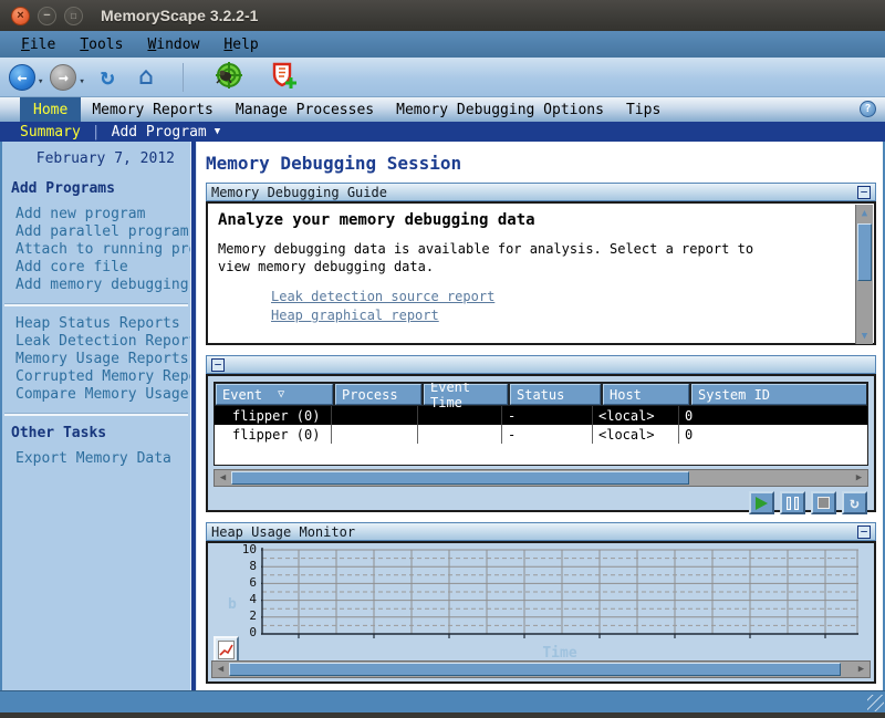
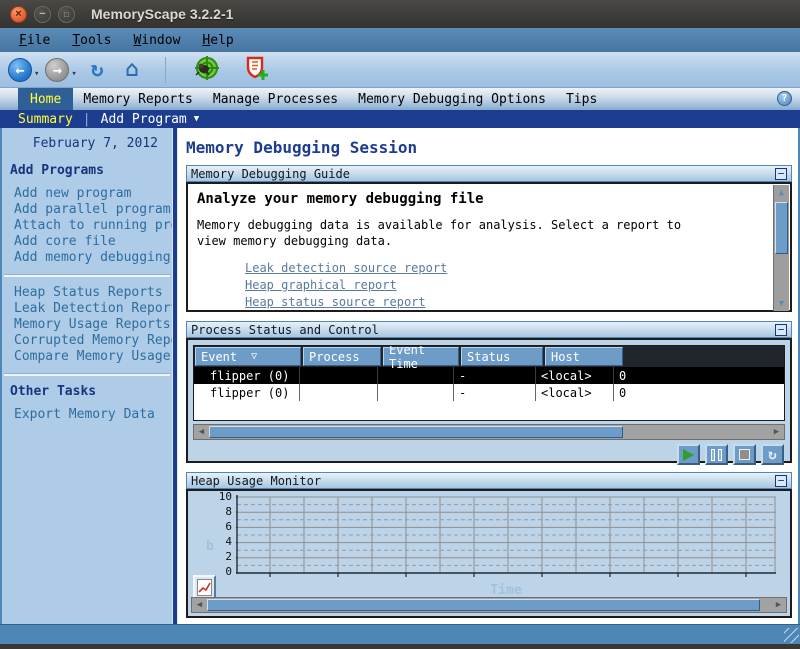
  ×
  −
  □
  MemoryScape 3.2.2-1
  File
  Tools
  Window
  Help
  ←
  ▾
  →
  ▾
  ↻
  ⌂
  Home
  Memory Reports
  Manage Processes
  Memory Debugging Options
  Tips
  ?
  Summary
  |
  Add Program
  ▼
  February 7, 2012
  Add Programs
  Add new program
  Add parallel program
  Attach to running pr
  Add core file
  Add memory debugging
  Heap Status Reports
  Leak Detection Repor
  Memory Usage Reports
  Corrupted Memory Rep
  Compare Memory Usage
  Other Tasks
  Export Memory Data
  Memory Debugging Session
  Memory Debugging Guide
  −
- Analyze your memory debugging data
+ Analyze your memory debugging file
  Memory debugging data is available for analysis. Select a report to view memory debugging data.
  Leak detection source report
  Heap graphical report
+ Heap status source report
  ▲
  ▼
+ Process Status and Control
  −
  Event
  ▽
  Process
  Event Time
  Status
  Host
- System ID
  flipper (0)
  -
  <local>
  0
  flipper (0)
  -
  <local>
  0
  ◀
  ▶
  ↻
  Heap Usage Monitor
  −
  b
  10
  8
  6
  4
  2
  0
  Time
  ◀
  ▶
